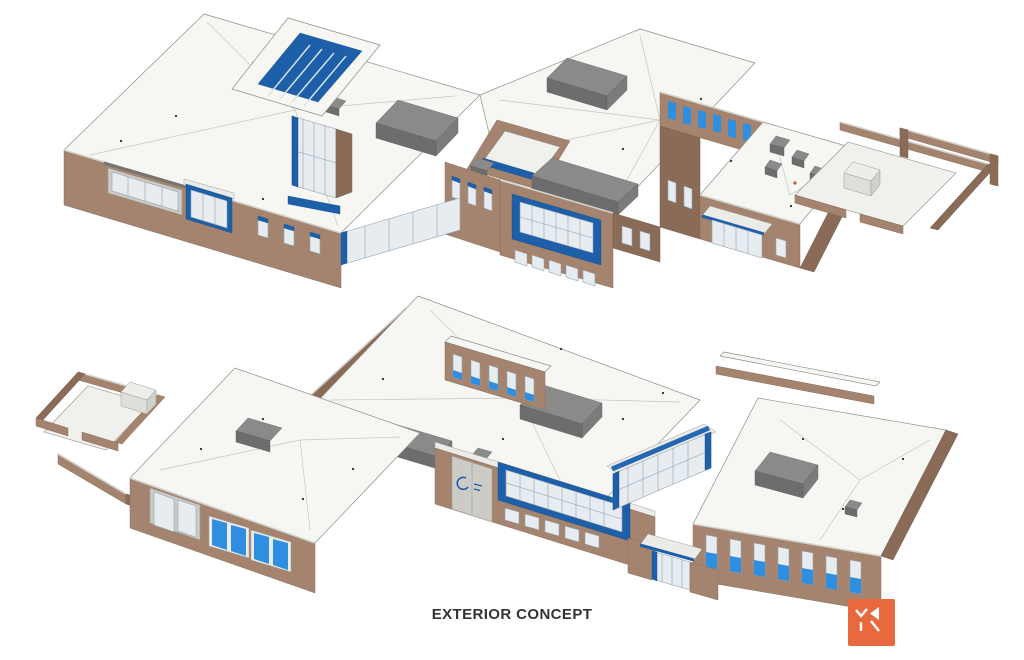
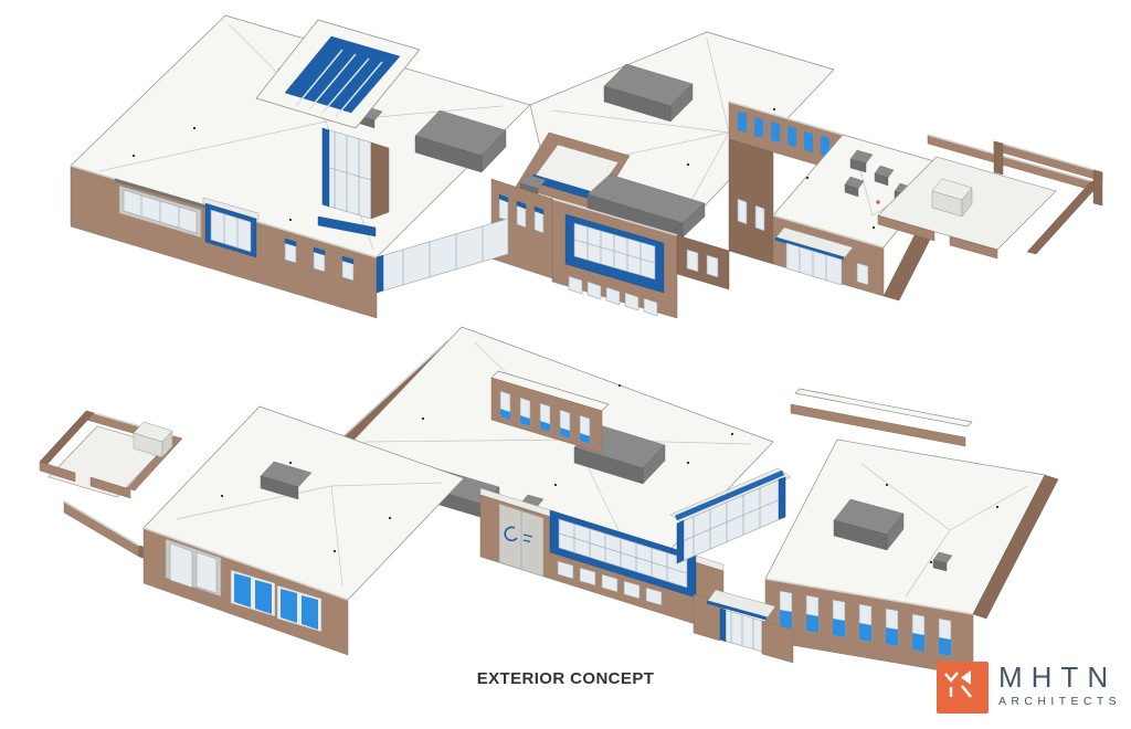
  EXTERIOR CONCEPT
+ MHTN
+ ARCHITECTS
